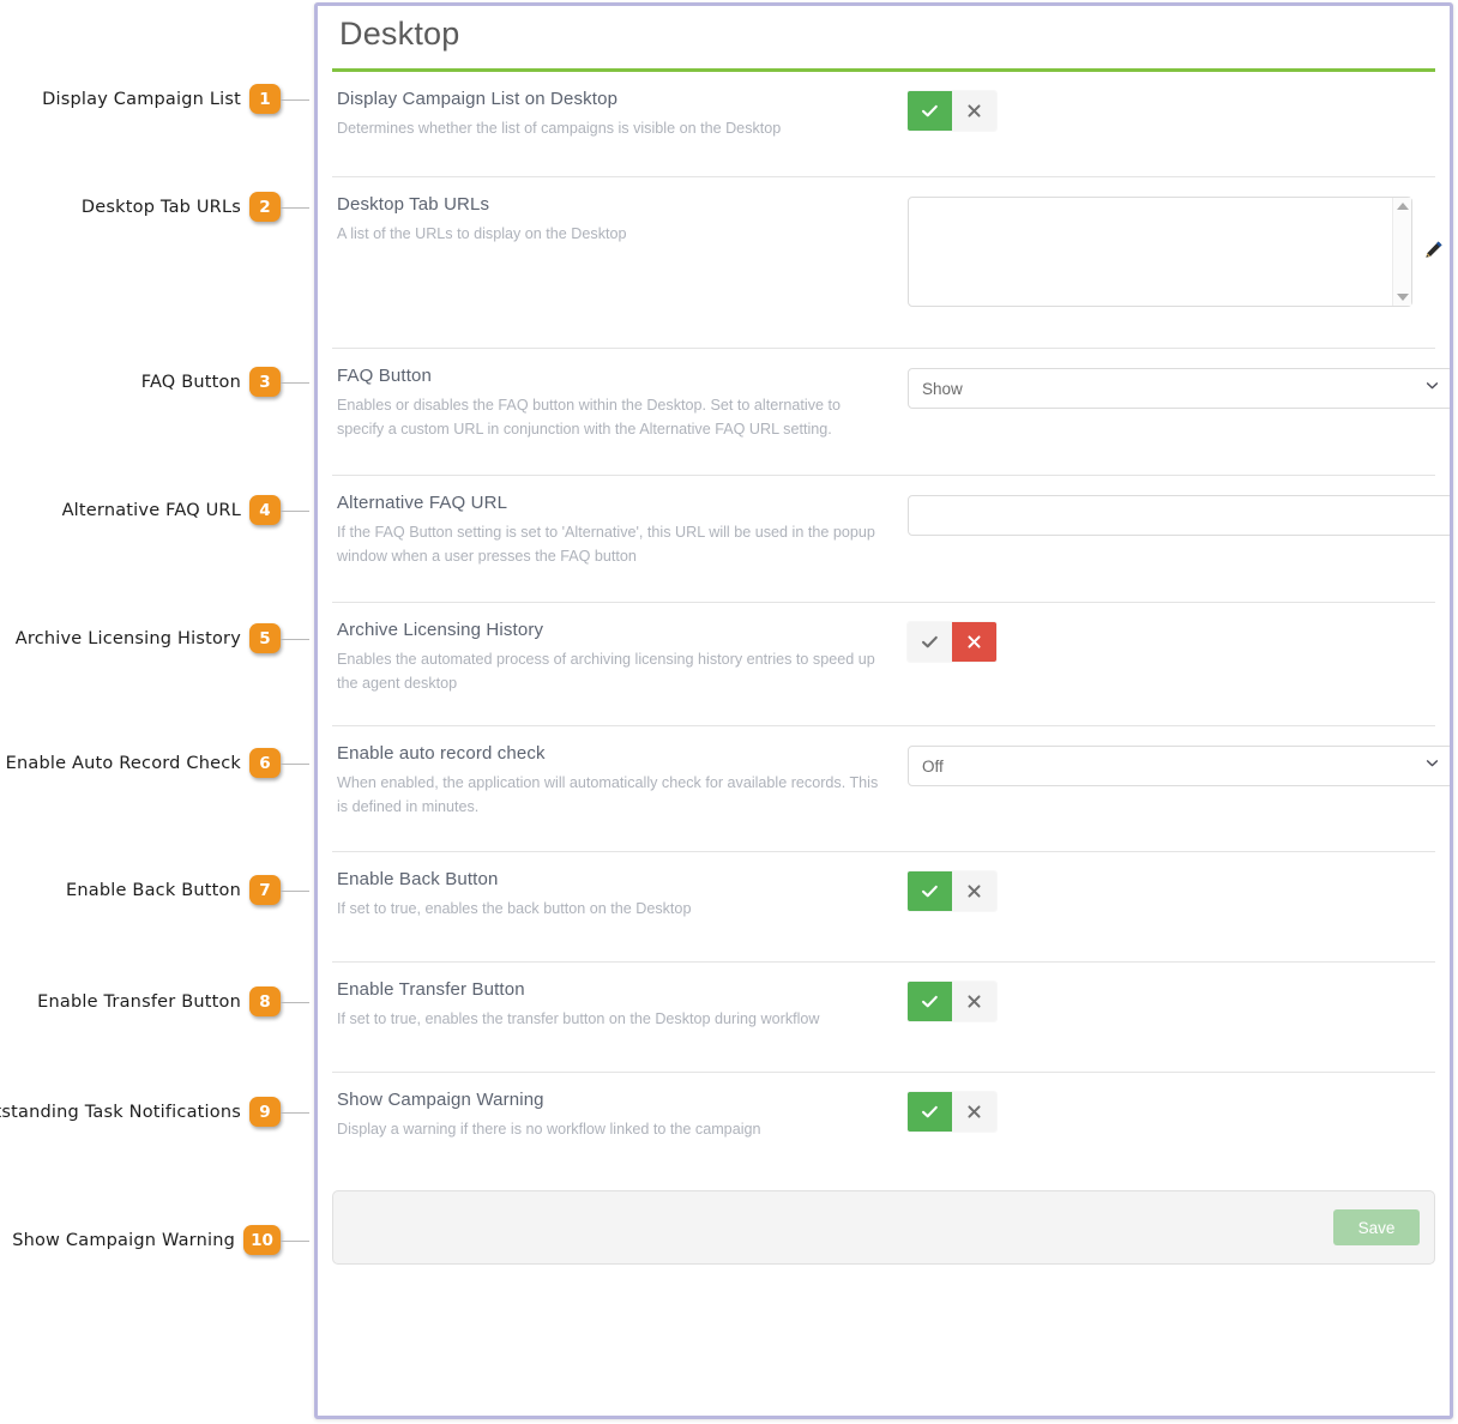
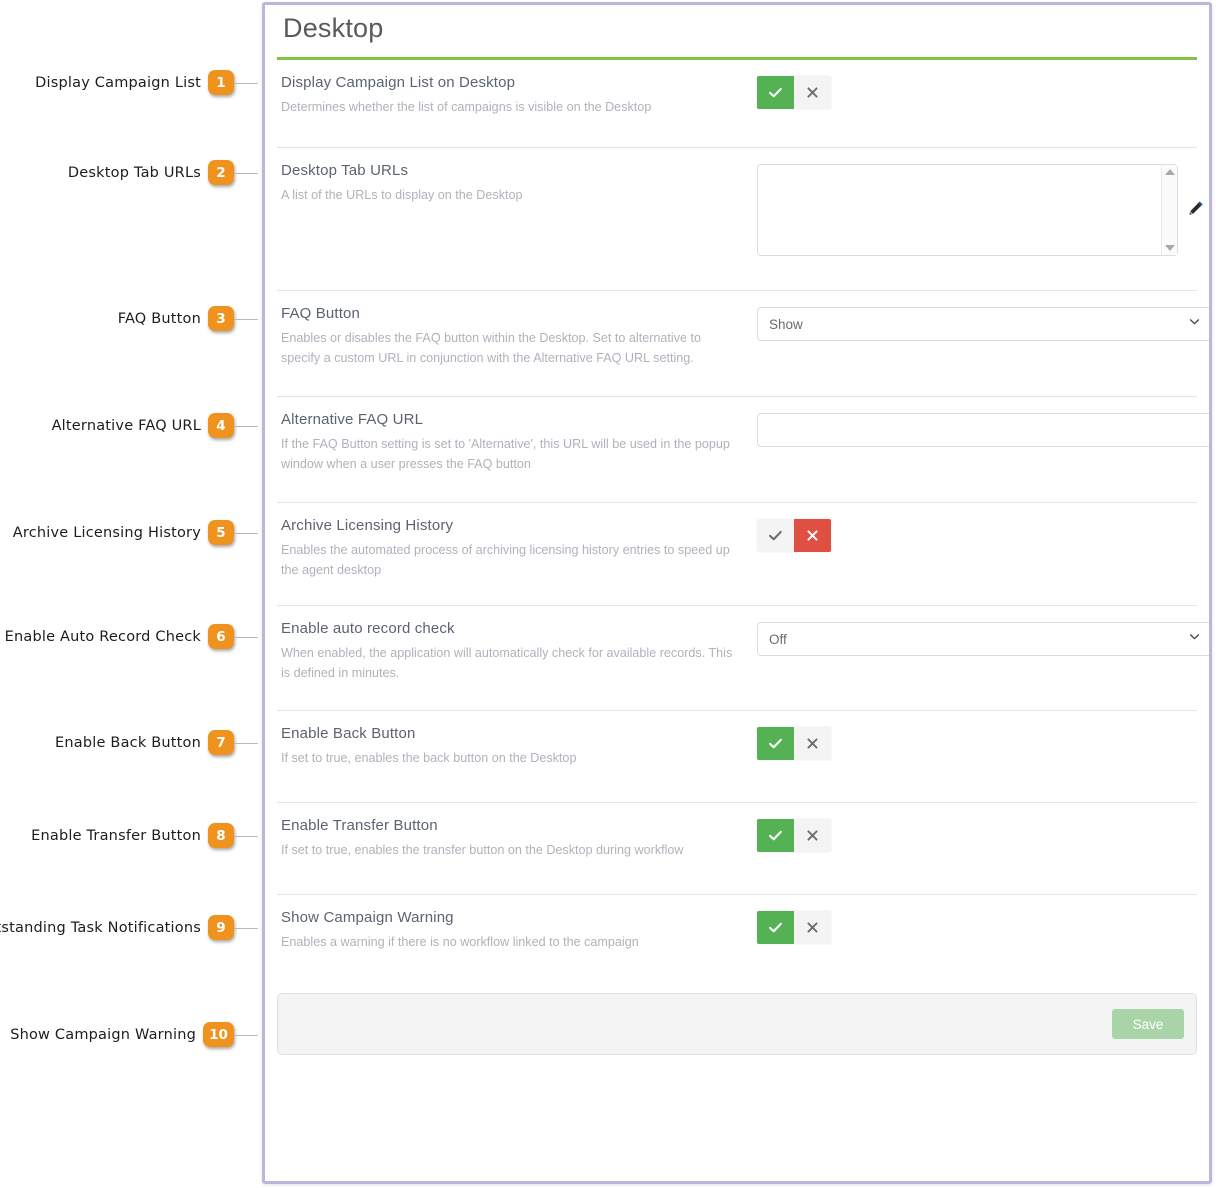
  Display Campaign List
  1
  Desktop Tab URLs
  2
  FAQ Button
  3
  Alternative FAQ URL
  4
  Archive Licensing History
  5
  Enable Auto Record Check
  6
  Enable Back Button
  7
  Enable Transfer Button
  8
  standing Task Notifications
  9
  Show Campaign Warning
  10
  Desktop
  Display Campaign List on Desktop
  Determines whether the list of campaigns is visible on the Desktop
  Desktop Tab URLs
  A list of the URLs to display on the Desktop
  FAQ Button
  Enables or disables the FAQ button within the Desktop. Set to alternative to specify a custom URL in conjunction with the Alternative FAQ URL setting.
  Show
  Alternative FAQ URL
  If the FAQ Button setting is set to 'Alternative', this URL will be used in the popup window when a user presses the FAQ button
  Archive Licensing History
  Enables the automated process of archiving licensing history entries to speed up the agent desktop
  Enable auto record check
  When enabled, the application will automatically check for available records. This is defined in minutes.
  Off
  Enable Back Button
  If set to true, enables the back button on the Desktop
  Enable Transfer Button
  If set to true, enables the transfer button on the Desktop during workflow
  Show Campaign Warning
- Display a warning if there is no workflow linked to the campaign
+ Enables a warning if there is no workflow linked to the campaign
  Save
